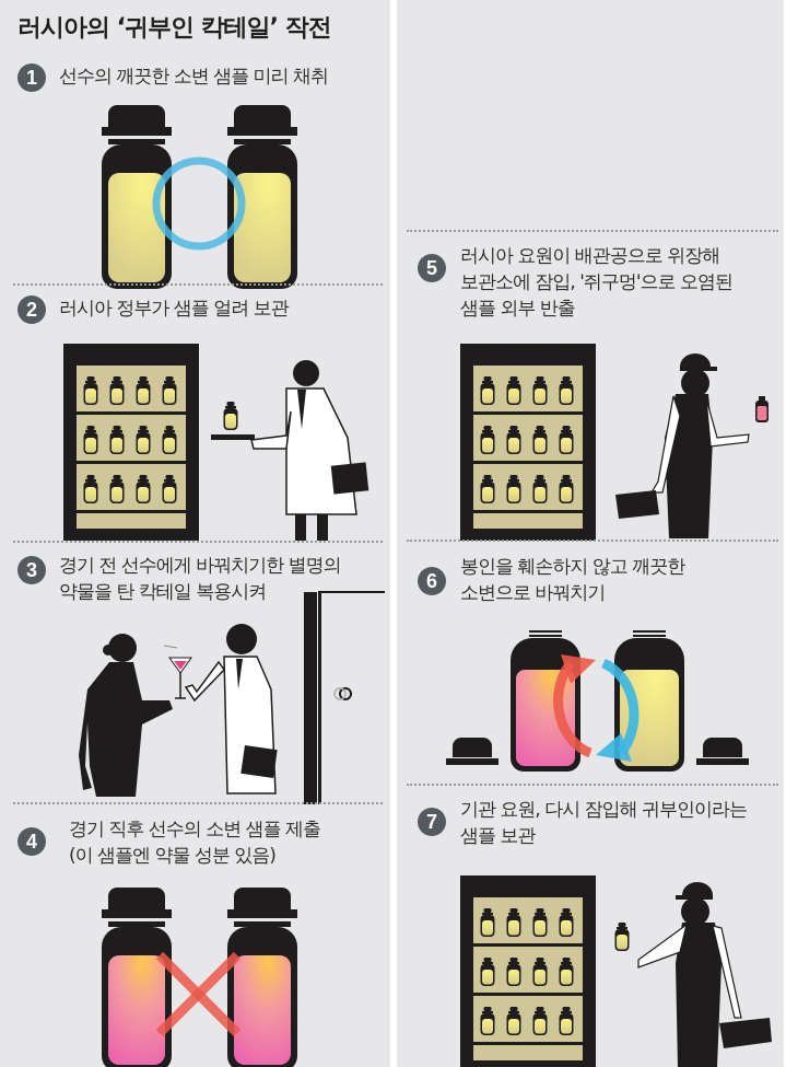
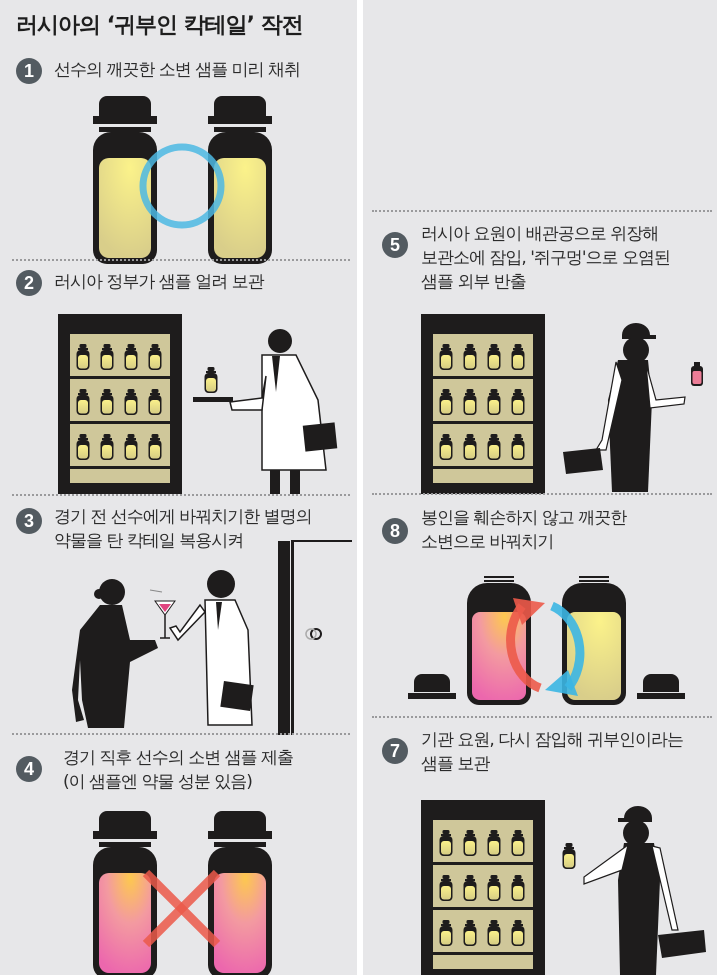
  러시아의 ‘귀부인 칵테일’ 작전
  1
  선수의 깨끗한 소변 샘플 미리 채취
  2
  러시아 정부가 샘플 얼려 보관
  3
  경기 전 선수에게 바꿔치기한 별명의
  약물을 탄 칵테일 복용시켜
  4
  경기 직후 선수의 소변 샘플 제출
  (이 샘플엔 약물 성분 있음)
  5
  러시아 요원이 배관공으로 위장해
  보관소에 잠입, '쥐구멍'으로 오염된
  샘플 외부 반출
- 6
+ 8
  봉인을 훼손하지 않고 깨끗한
  소변으로 바꿔치기
  7
  기관 요원, 다시 잠입해 귀부인이라는
  샘플 보관
